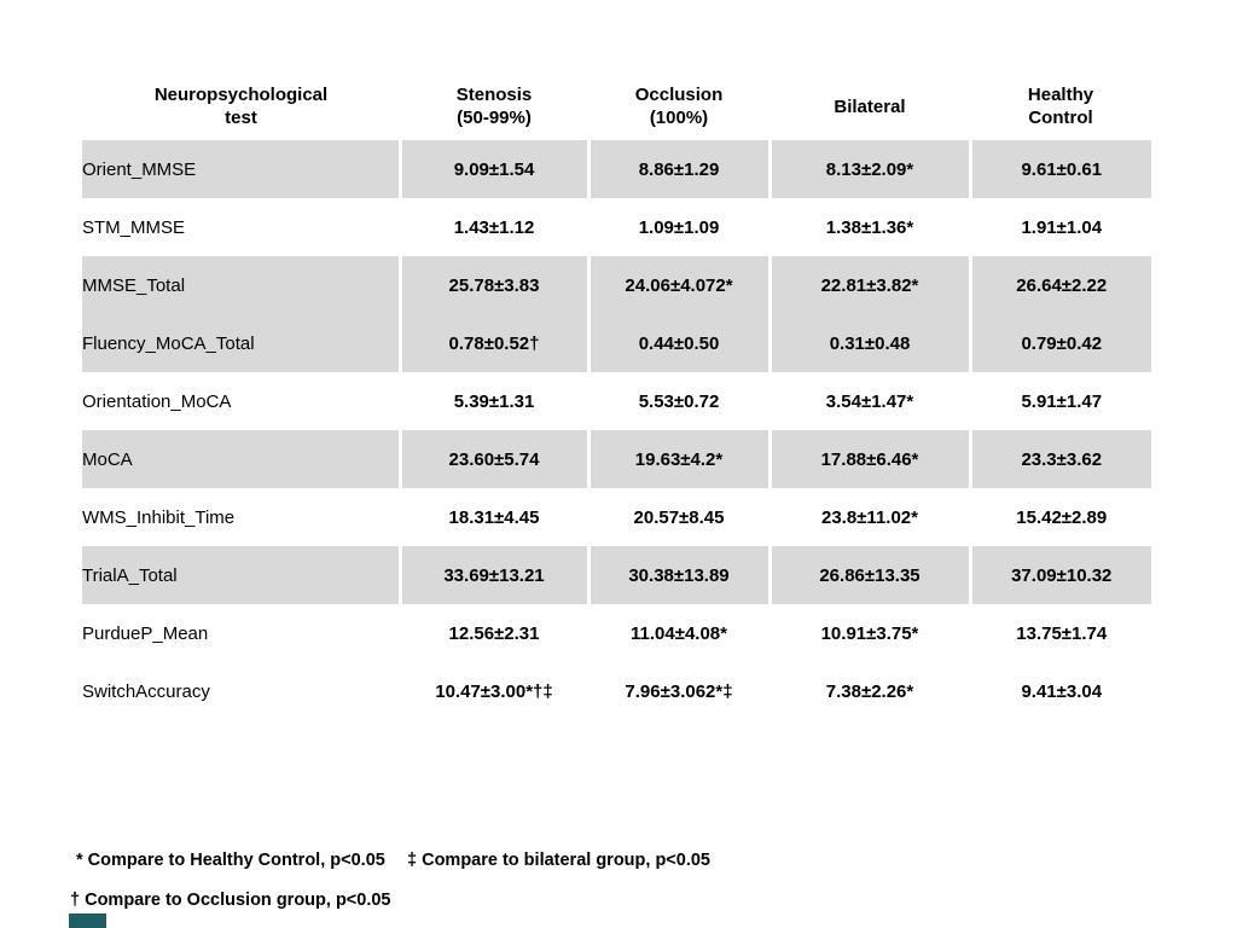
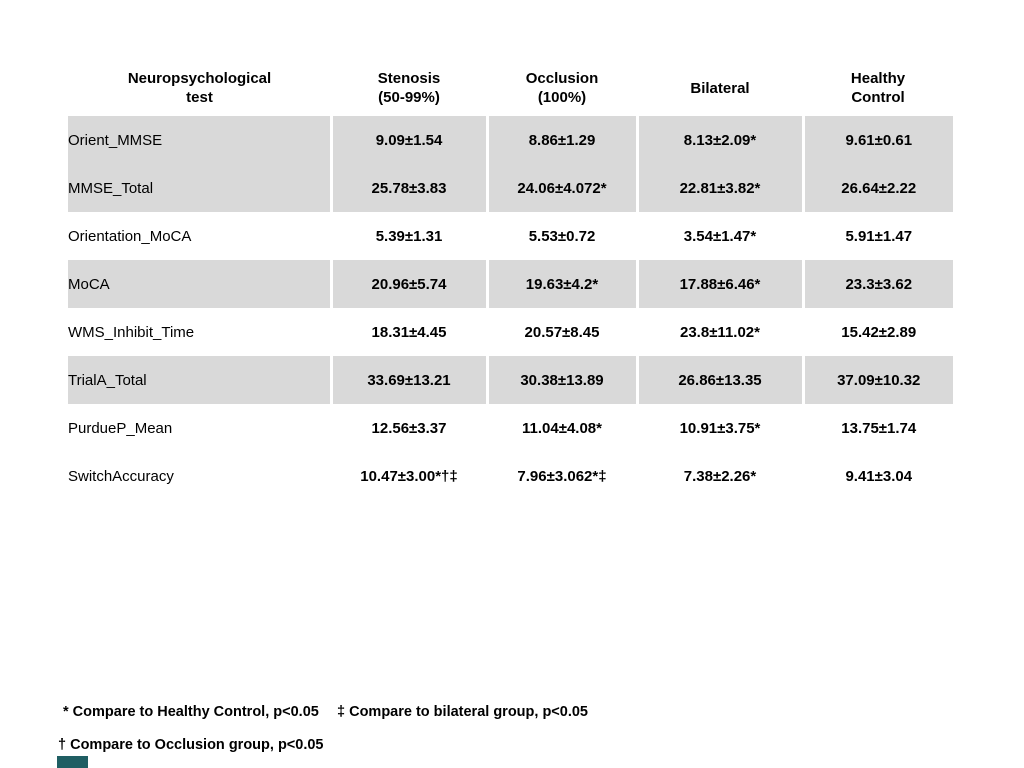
  Neuropsychological test	Stenosis (50-99%)	Occlusion (100%)	Bilateral	Healthy Control
  Orient_MMSE	9.09±1.54	8.86±1.29	8.13±2.09*	9.61±0.61
- STM_MMSE	1.43±1.12	1.09±1.09	1.38±1.36*	1.91±1.04
  MMSE_Total	25.78±3.83	24.06±4.072*	22.81±3.82*	26.64±2.22
- Fluency_MoCA_Total	0.78±0.52†	0.44±0.50	0.31±0.48	0.79±0.42
  Orientation_MoCA	5.39±1.31	5.53±0.72	3.54±1.47*	5.91±1.47
- MoCA	23.60±5.74	19.63±4.2*	17.88±6.46*	23.3±3.62
+ MoCA	20.96±5.74	19.63±4.2*	17.88±6.46*	23.3±3.62
  WMS_Inhibit_Time	18.31±4.45	20.57±8.45	23.8±11.02*	15.42±2.89
  TrialA_Total	33.69±13.21	30.38±13.89	26.86±13.35	37.09±10.32
- PurdueP_Mean	12.56±2.31	11.04±4.08*	10.91±3.75*	13.75±1.74
+ PurdueP_Mean	12.56±3.37	11.04±4.08*	10.91±3.75*	13.75±1.74
  SwitchAccuracy	10.47±3.00*†‡	7.96±3.062*‡	7.38±2.26*	9.41±3.04
  * Compare to Healthy Control, p<0.05
  ‡ Compare to bilateral group, p<0.05
  † Compare to Occlusion group, p<0.05
